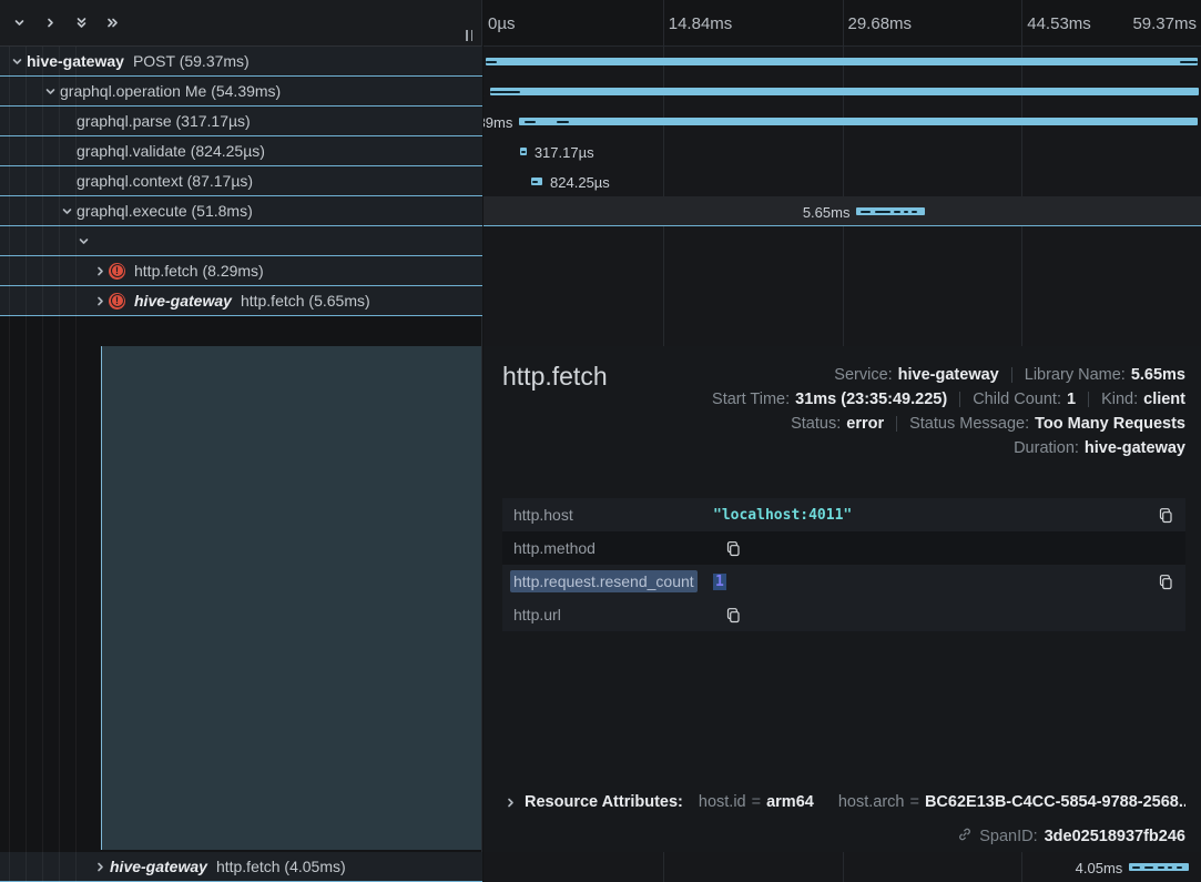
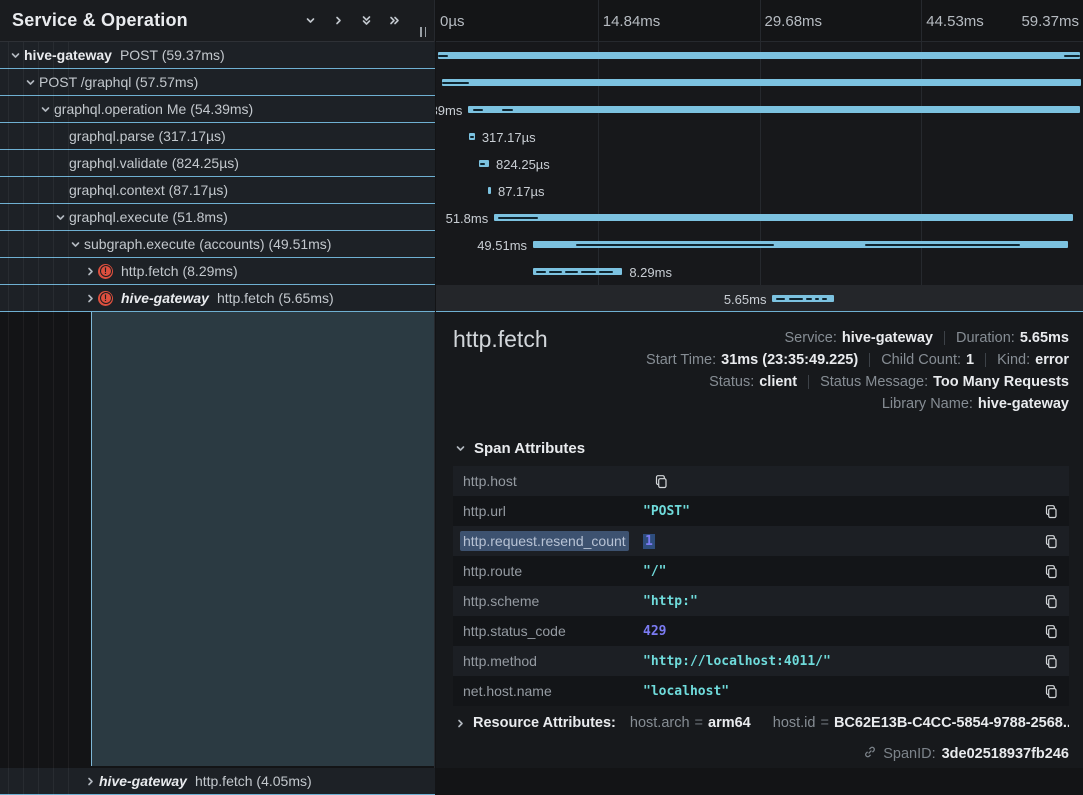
+ Service & Operation
  hive-gateway
  POST (59.37ms)
+ POST /graphql (57.57ms)
  graphql.operation Me (54.39ms)
  graphql.parse (317.17µs)
  graphql.validate (824.25µs)
  graphql.context (87.17µs)
  graphql.execute (51.8ms)
+ subgraph.execute (accounts) (49.51ms)
  !
  http.fetch (8.29ms)
  !
  hive-gateway
  http.fetch (5.65ms)
  hive-gateway
  http.fetch (4.05ms)
  0µs
  14.84ms
  29.68ms
  44.53ms
  59.37ms
  317.17µs
  824.25µs
+ 87.17µs
+ 51.8ms
+ 49.51ms
+ 8.29ms
  5.65ms
  http.fetch
  Service:
  hive-gateway
- Library Name:
+ Duration:
  5.65ms
  Start Time:
  31ms (23:35:49.225)
  Child Count:
  1
  Kind:
- client
+ error
  Status:
- error
+ client
  Status Message:
  Too Many Requests
- Duration:
+ Library Name:
  hive-gateway
+ Span Attributes
  http.host
- "localhost:4011"
- http.method
+ http.url
+ "POST"
  http.request.resend_count
  1
+ http.route
+ "/"
+ http.scheme
+ "http:"
+ http.status_code
+ 429
- http.url
+ http.method
+ "http://localhost:4011/"
+ net.host.name
+ "localhost"
  Resource Attributes:
- host.id
+ host.arch
  =
  arm64
- host.arch
+ host.id
  =
  BC62E13B-C4CC-5854-9788-2568..
  SpanID:
  3de02518937fb246
- 4.05ms
